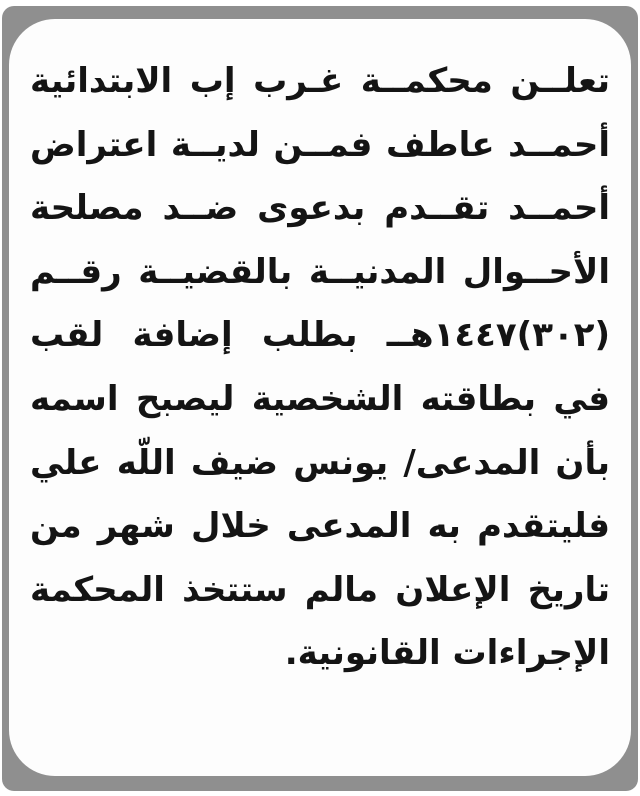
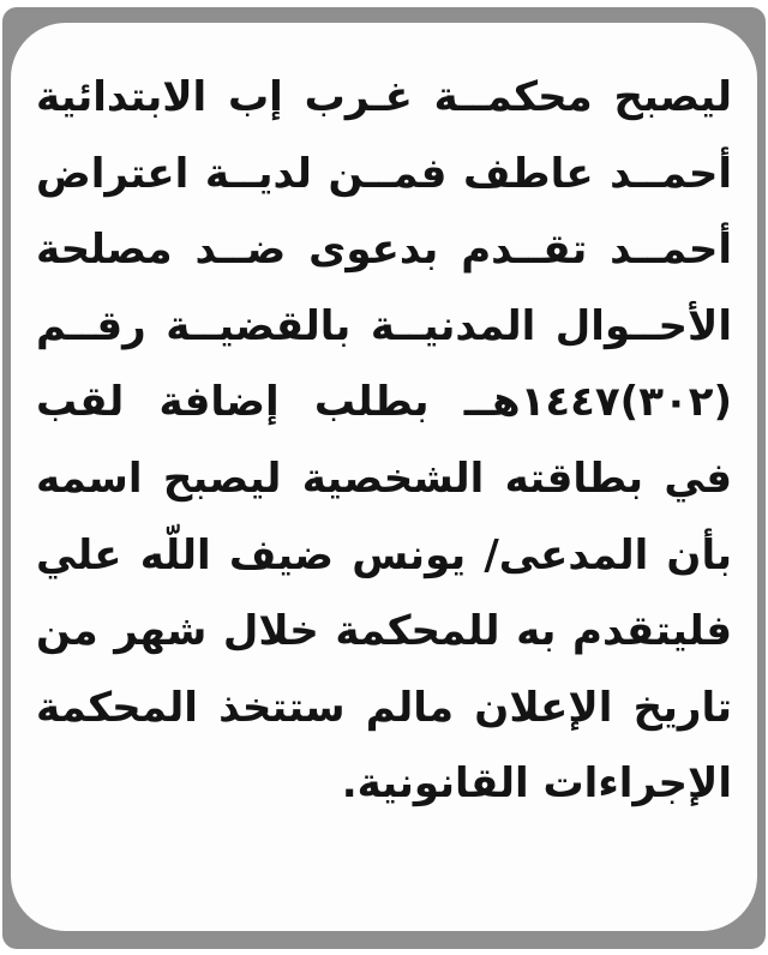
- تعلــن محكمــة غـرب إب الابتدائية
+ ليصبح محكمــة غـرب إب الابتدائية
  أحمــد عاطف فمــن لديــة اعتراض
  أحمــد تقــدم بدعوى ضــد مصلحة
  الأحــوال المدنيــة بالقضيــة رقــم
  (٣٠٢)١٤٤٧هــ بطلب إضافة لقب
  في بطاقته الشخصية ليصبح اسمه
  بأن المدعى/ يونس ضيف اللّه علي
- فليتقدم به المدعى خلال شهر من
+ فليتقدم به للمحكمة خلال شهر من
  تاريخ الإعلان مالم ستتخذ المحكمة
  الإجراءات القانونية.
